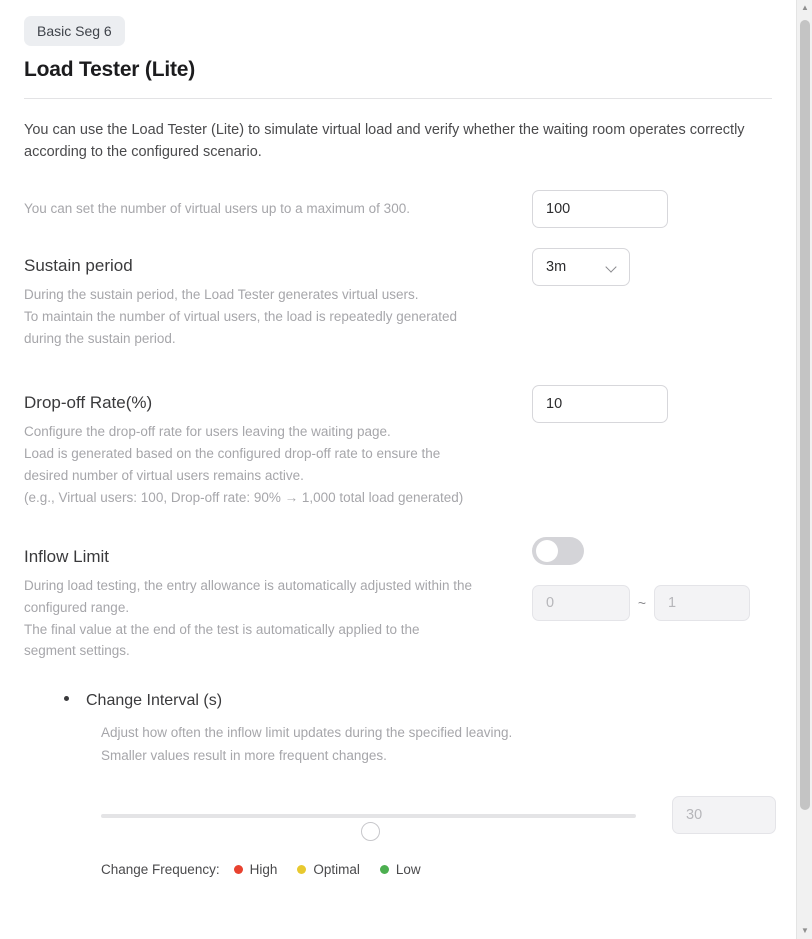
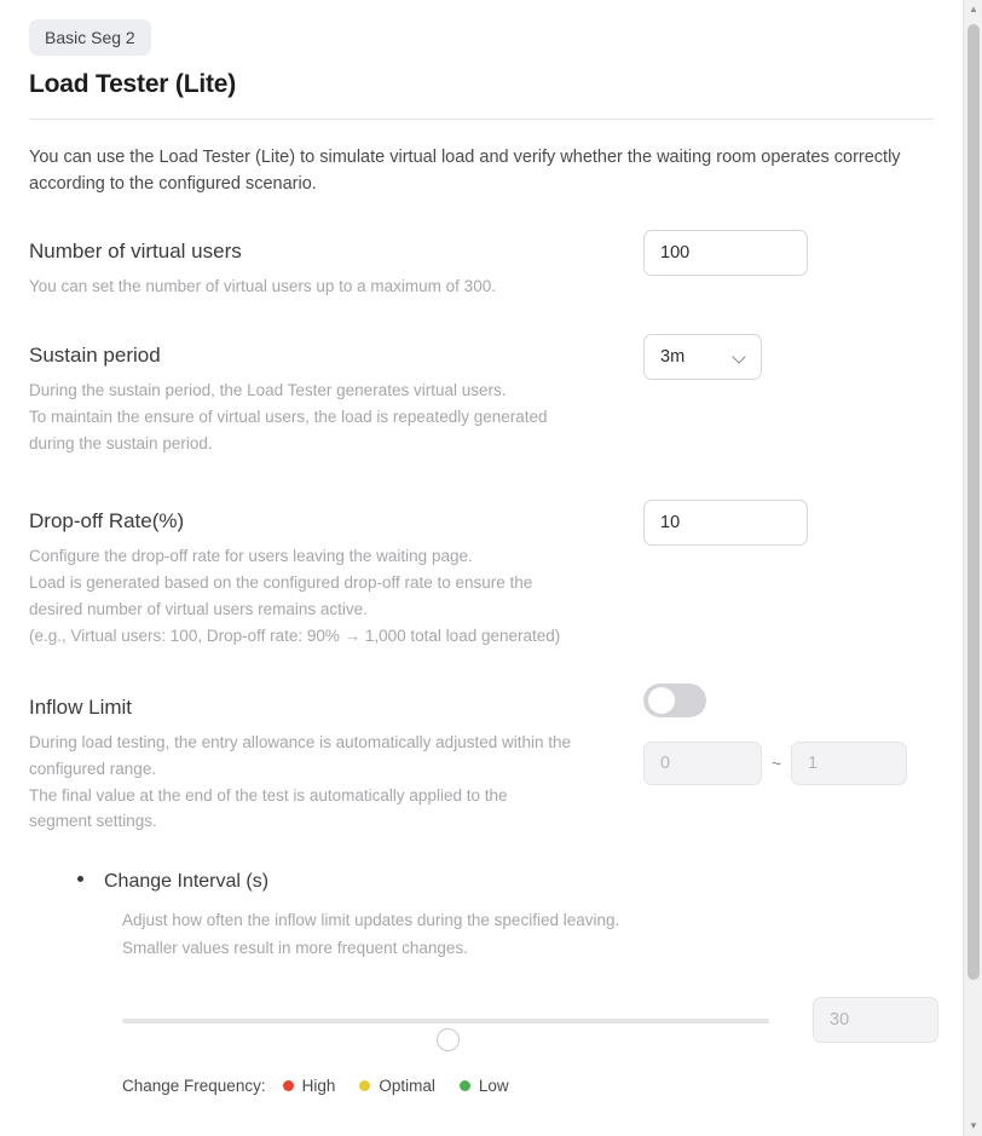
- Basic Seg 6
+ Basic Seg 2
  Load Tester (Lite)
  You can use the Load Tester (Lite) to simulate virtual load and verify whether the waiting room operates correctly according to the configured scenario.
+ Number of virtual users
  You can set the number of virtual users up to a maximum of 300.
  100
  Sustain period
  During the sustain period, the Load Tester generates virtual users.
- To maintain the number of virtual users, the load is repeatedly generated
+ To maintain the ensure of virtual users, the load is repeatedly generated
  during the sustain period.
  3m
  Drop-off Rate(%)
  Configure the drop-off rate for users leaving the waiting page.
  Load is generated based on the configured drop-off rate to ensure the
  desired number of virtual users remains active.
  (e.g., Virtual users: 100, Drop-off rate: 90% → 1,000 total load generated)
  10
  Inflow Limit
  During load testing, the entry allowance is automatically adjusted within the
  configured range.
  The final value at the end of the test is automatically applied to the
  segment settings.
  0
  ~
  1
  Change Interval (s)
  Adjust how often the inflow limit updates during the specified leaving.
  Smaller values result in more frequent changes.
  30
  Change Frequency:
  High
  Optimal
  Low
  ▲
  ▼
